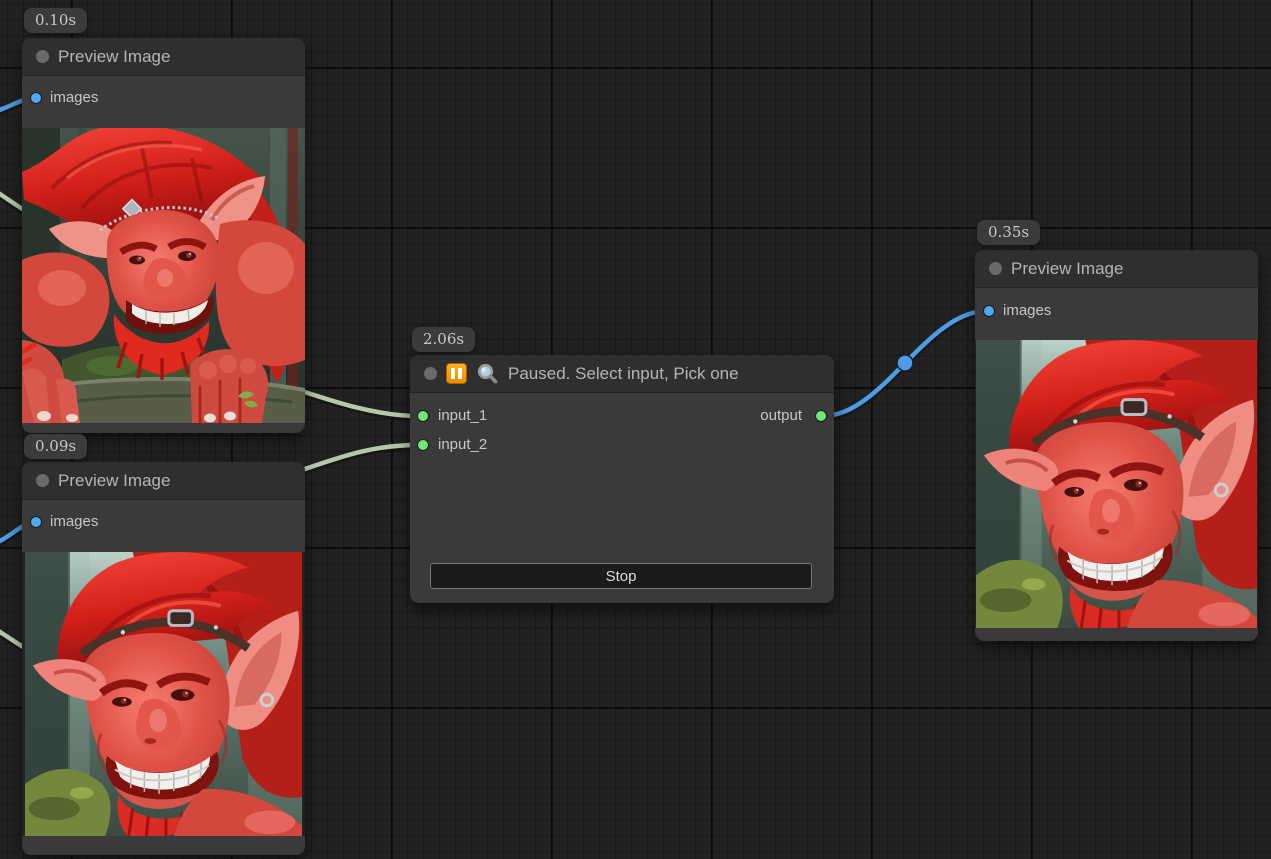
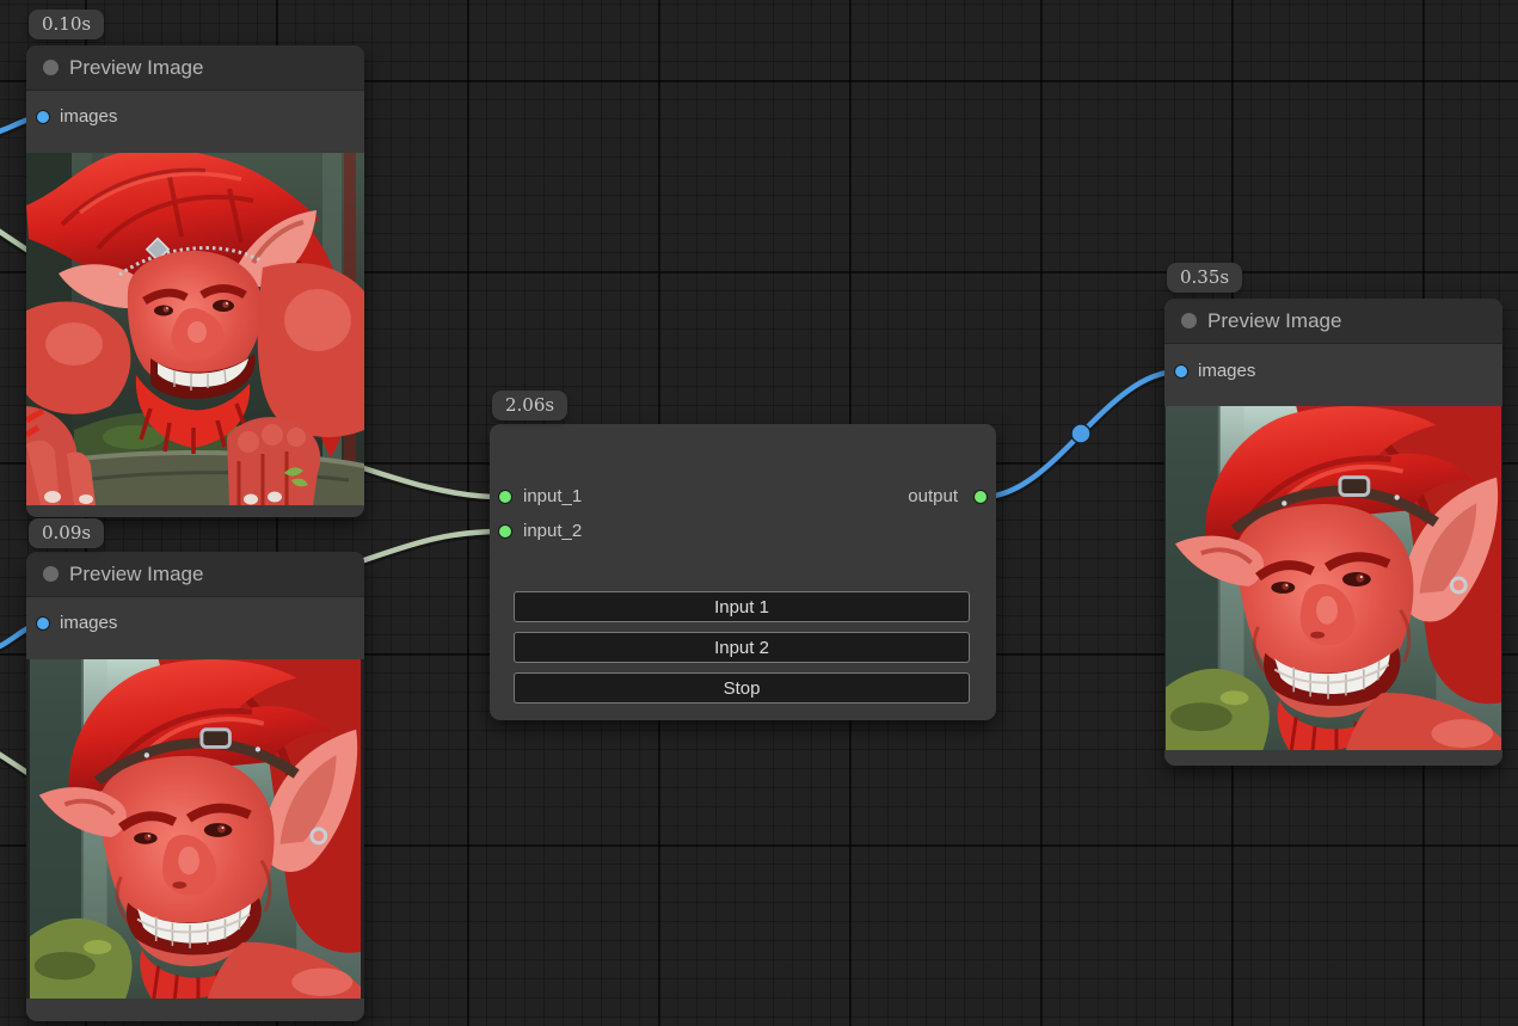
  0.10s
  0.09s
  2.06s
  0.35s
  Preview Image
  images
  Preview Image
  images
- Paused. Select input, Pick one
  input_1
  input_2
  output
+ Input 1
+ Input 2
  Stop
  Preview Image
  images
